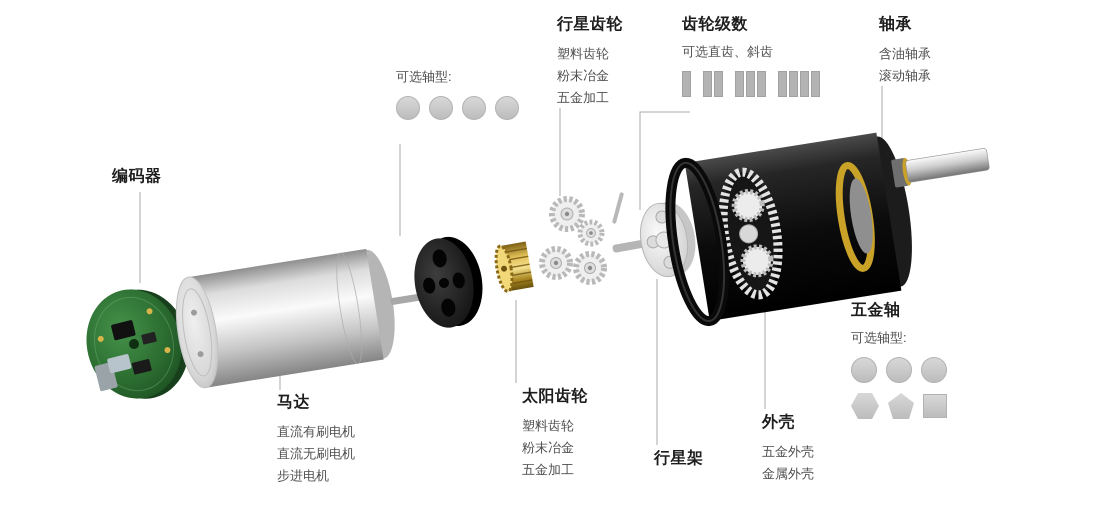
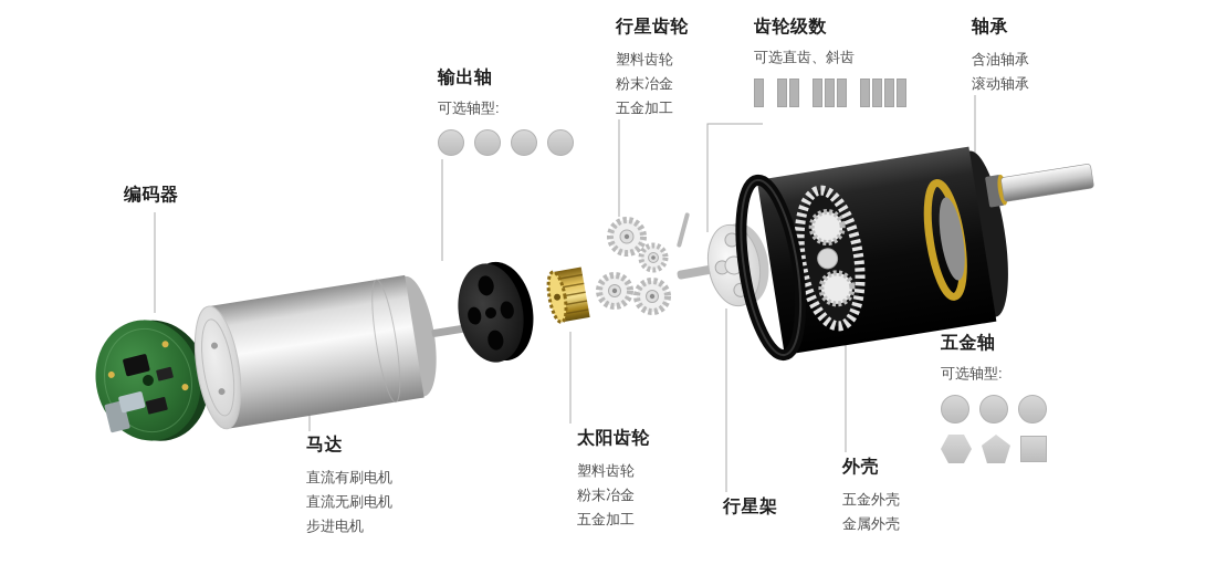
  编码器
+ 输出轴
  可选轴型:
  行星齿轮
  塑料齿轮
  粉末冶金
  五金加工
  齿轮级数
  可选直齿、斜齿
  轴承
  含油轴承
  滚动轴承
  马达
  直流有刷电机
  直流无刷电机
  步进电机
  太阳齿轮
  塑料齿轮
  粉末冶金
  五金加工
  行星架
  外壳
  五金外壳
  金属外壳
  五金轴
  可选轴型:
